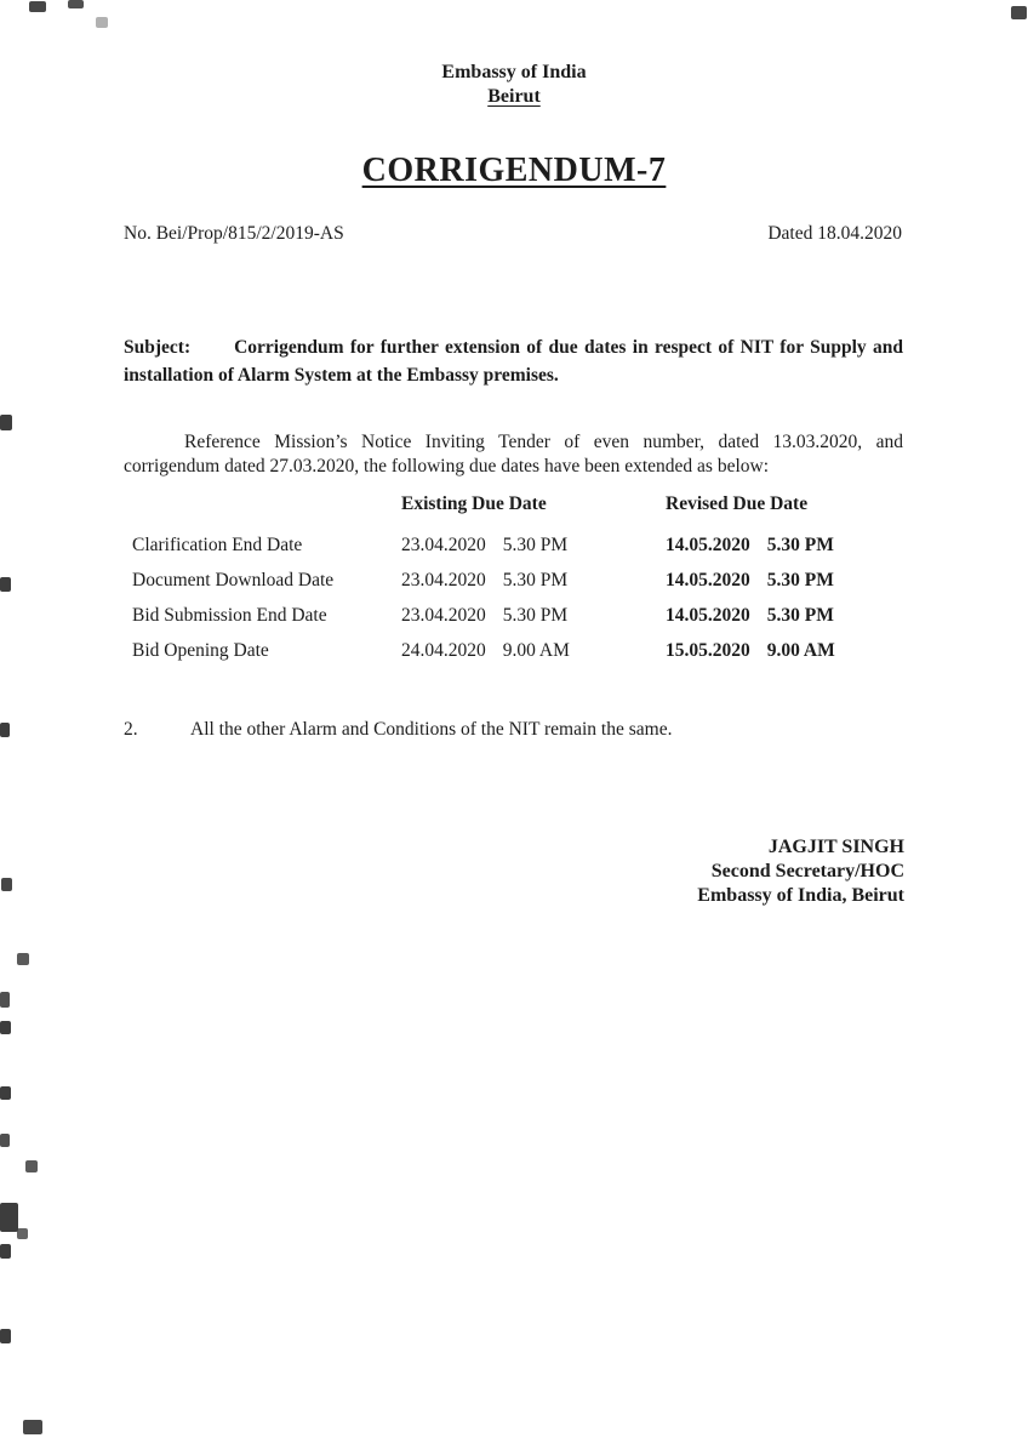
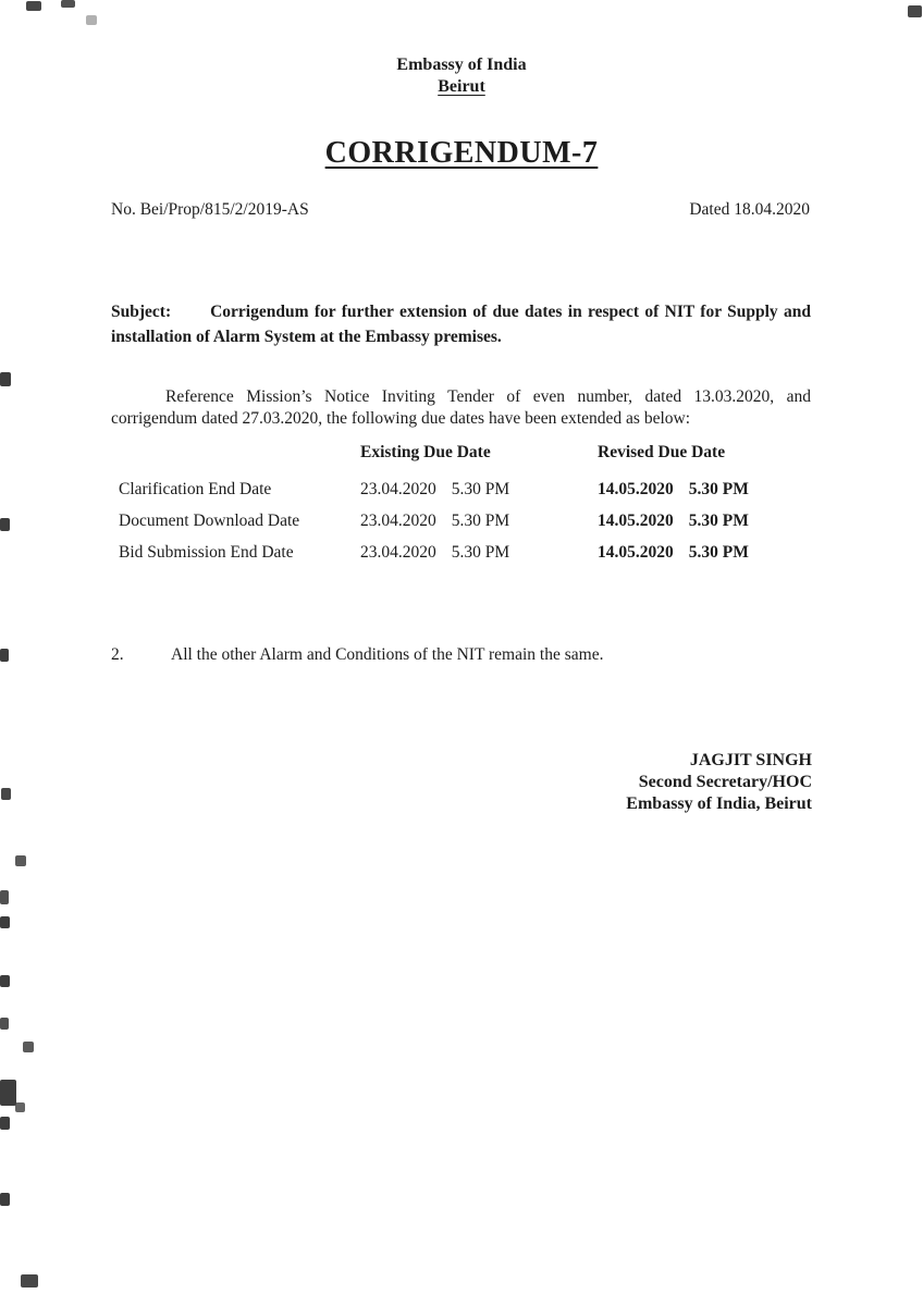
  Embassy of India
  Beirut
  CORRIGENDUM-7
  No. Bei/Prop/815/2/2019-AS
  Dated 18.04.2020
  Subject: Corrigendum for further extension of due dates in respect of NIT for Supply and installation of Alarm System at the Embassy premises.
  Reference Mission’s Notice Inviting Tender of even number, dated 13.03.2020, and corrigendum dated 27.03.2020, the following due dates have been extended as below:
  Existing Due Date
  Revised Due Date
  Clarification End Date
  23.04.2020 5.30 PM
  14.05.2020 5.30 PM
  Document Download Date
  23.04.2020 5.30 PM
  14.05.2020 5.30 PM
  Bid Submission End Date
  23.04.2020 5.30 PM
  14.05.2020 5.30 PM
- Bid Opening Date
- 24.04.2020 9.00 AM
- 15.05.2020 9.00 AM
  2. All the other Alarm and Conditions of the NIT remain the same.
  JAGJIT SINGH
  Second Secretary/HOC
  Embassy of India, Beirut
